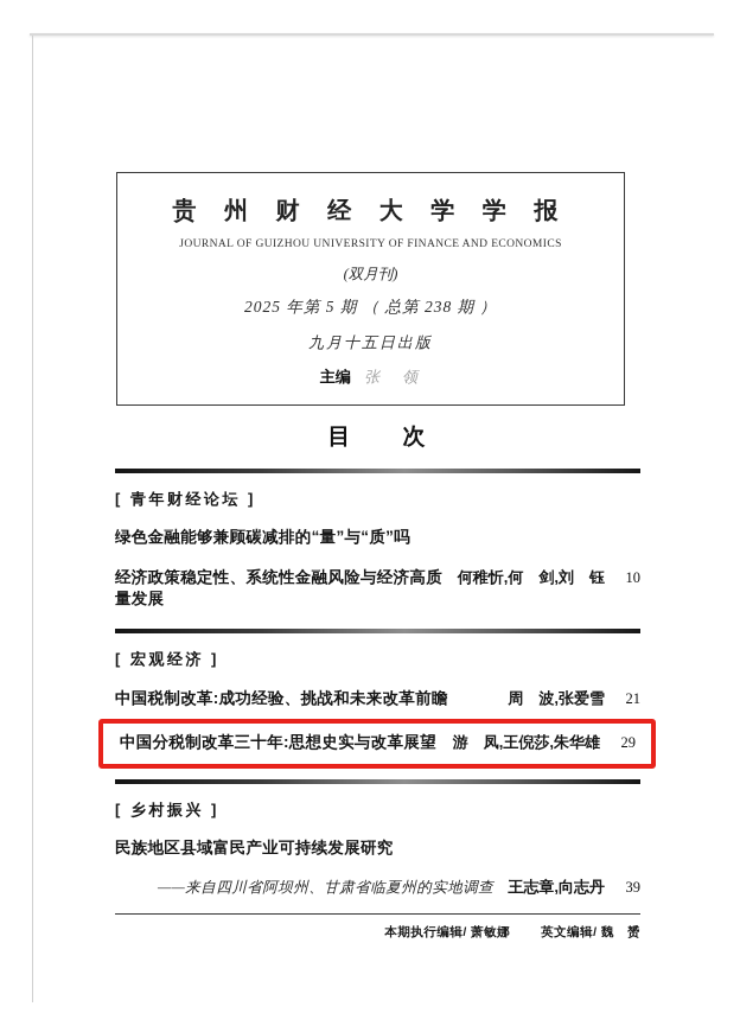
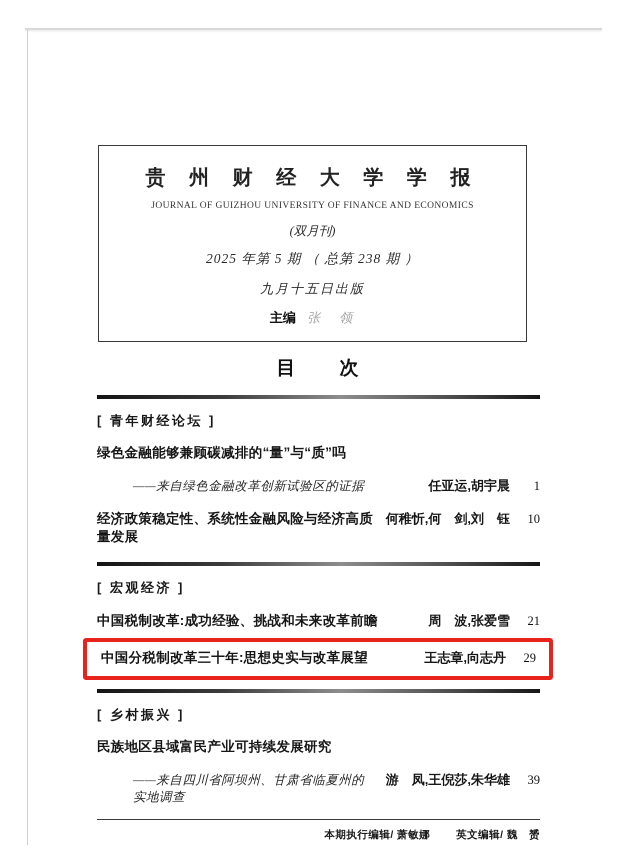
  贵 州 财 经 大 学 学 报
  JOURNAL OF GUIZHOU UNIVERSITY OF FINANCE AND ECONOMICS
  (双月刊)
  2025 年第 5 期 （ 总第 238 期 ）
  九月十五日出版
  主编 张 领
  目 次
  [ 青年财经论坛 ]
  绿色金融能够兼顾碳减排的“量”与“质”吗
+ ——来自绿色金融改革创新试验区的证据
+ 任亚运,胡宇晨
+ 1
  经济政策稳定性、系统性金融风险与经济高质量发展
  何稚忻,何 剑,刘 钰
  10
  [ 宏观经济 ]
  中国税制改革:成功经验、挑战和未来改革前瞻
  周 波,张爱雪
  21
  中国分税制改革三十年:思想史实与改革展望
- 游 凤,王倪莎,朱华雄
+ 王志章,向志丹
  29
  [ 乡村振兴 ]
  民族地区县域富民产业可持续发展研究
  ——来自四川省阿坝州、甘肃省临夏州的实地调查
- 王志章,向志丹
+ 游 凤,王倪莎,朱华雄
  39
  本期执行编辑/ 萧敏娜
  英文编辑/ 魏 赟
